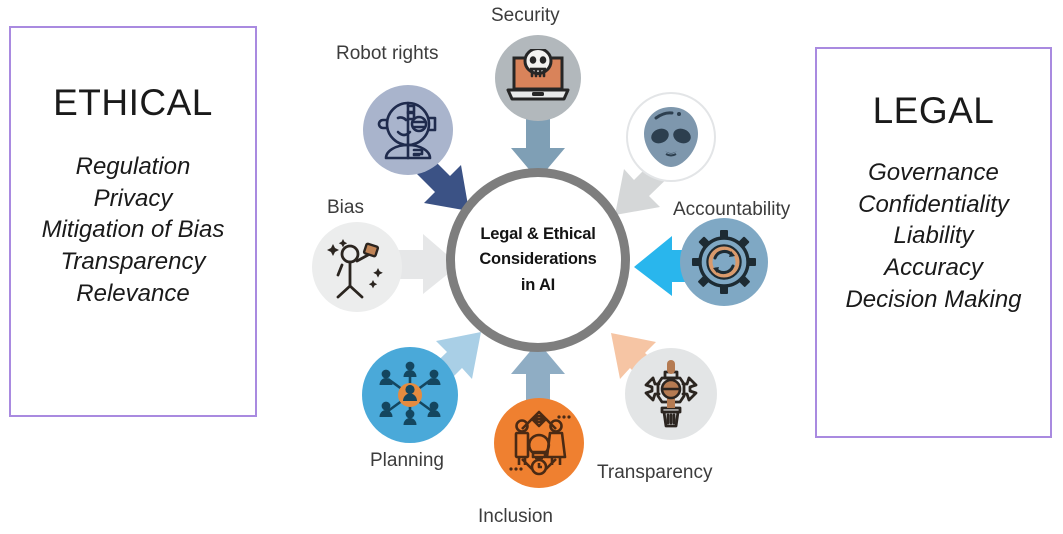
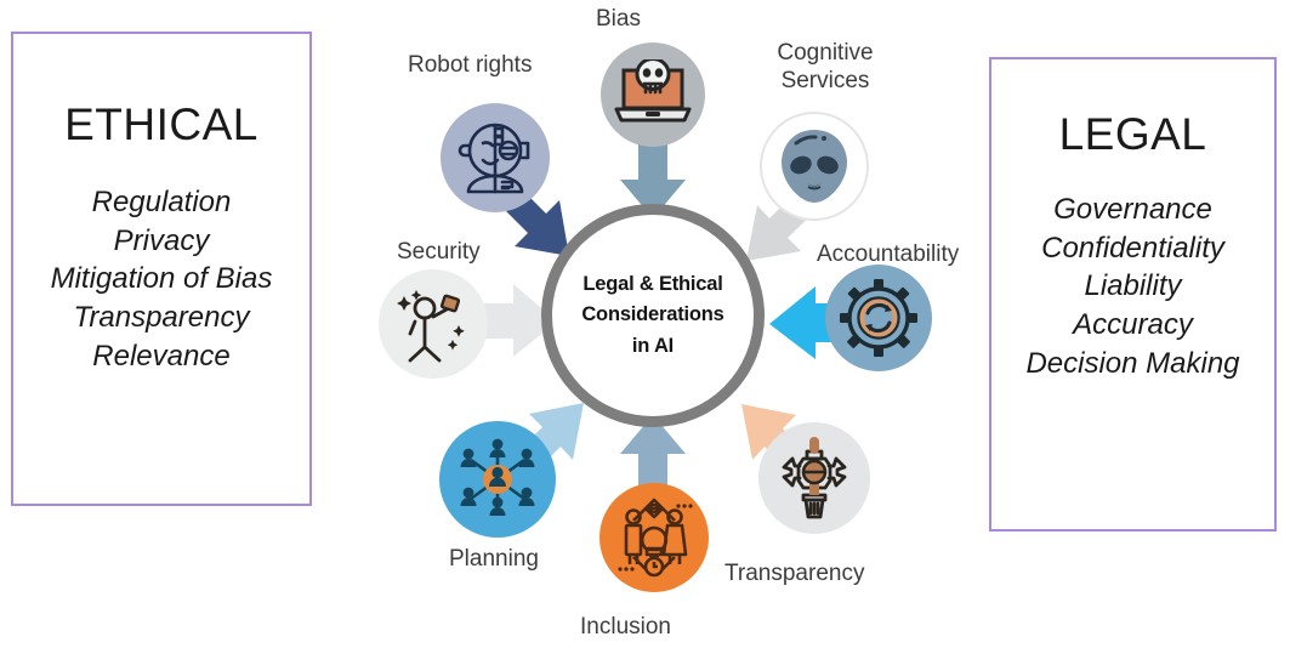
- Security
+ Bias
  Robot rights
+ Cognitive
+ Services
  Accountability
- Bias
+ Security
  Planning
  Inclusion
  Transparency
  Legal & Ethical
  Considerations
  in AI
  ETHICAL
  Regulation
  Privacy
  Mitigation of Bias
  Transparency
  Relevance
  LEGAL
  Governance
  Confidentiality
  Liability
  Accuracy
  Decision Making
